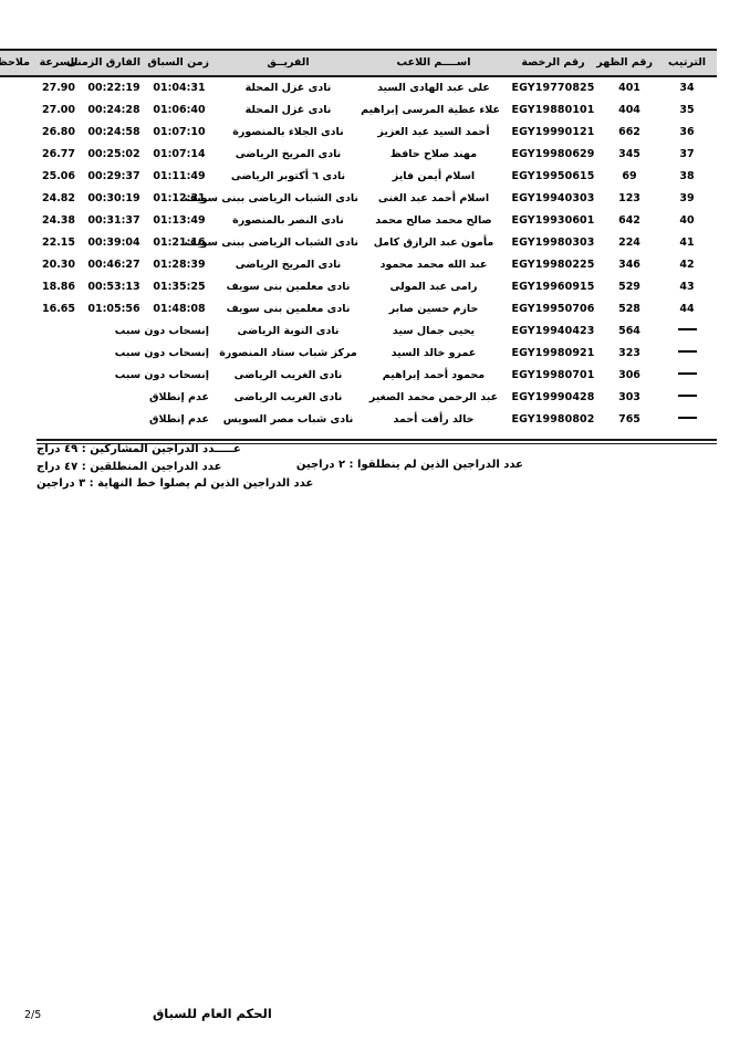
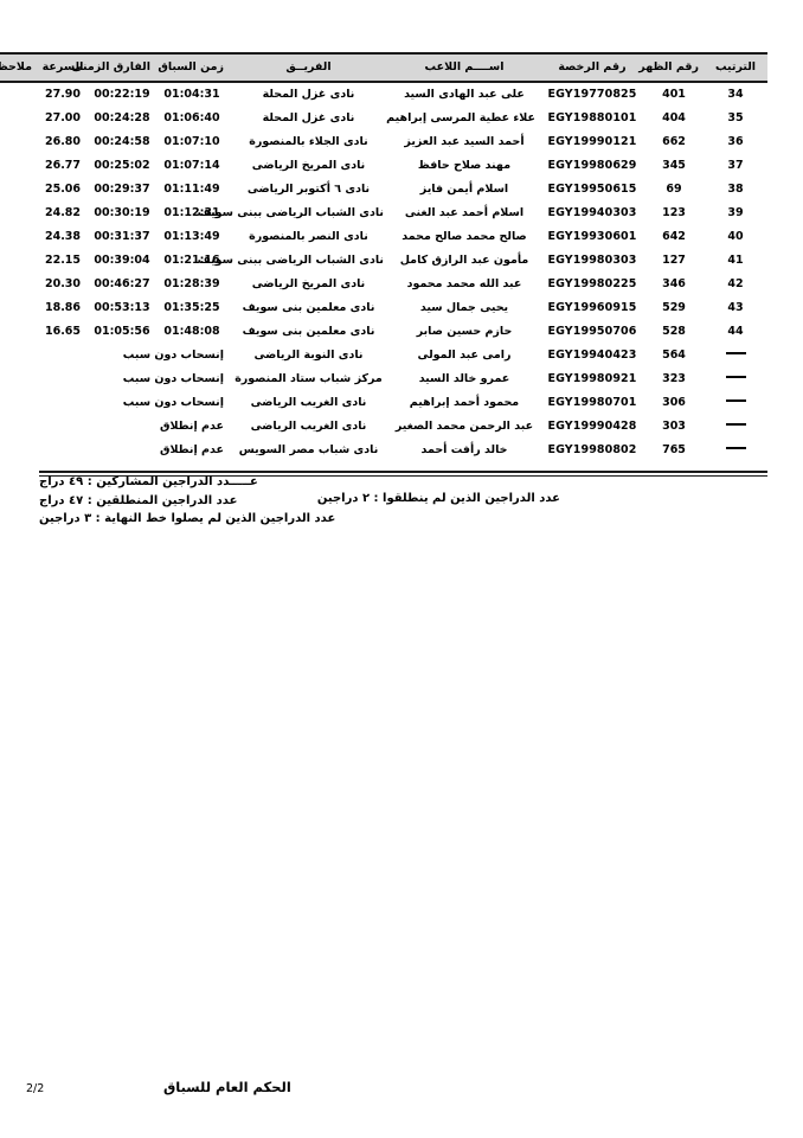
  الترتيب	رقم الظهر	رقم الرخصة	اســــم اللاعب	الفريــق	زمن السباق	الفارق الزمن	السرعة	ملاحظ
  34	401	EGY19770825	على عبد الهادى السيد	نادى غزل المحلة	01:04:31	00:22:19	27.90
  35	404	EGY19880101	علاء عطية المرسى إبراهيم	نادى غزل المحلة	01:06:40	00:24:28	27.00
  36	662	EGY19990121	أحمد السيد عبد العزيز	نادى الجلاء بالمنصورة	01:07:10	00:24:58	26.80
  37	345	EGY19980629	مهند صلاح حافظ	نادى المريخ الرياضى	01:07:14	00:25:02	26.77
  38	69	EGY19950615	اسلام أيمن فايز	نادى ٦ أكتوبر الرياضى	01:11:49	00:29:37	25.06
  39	123	EGY19940303	اسلام أحمد عبد الغنى	نادى الشباب الرياضى ببنى سويف	01:12:31	00:30:19	24.82
  40	642	EGY19930601	صالح محمد صالح محمد	نادى النصر بالمنصورة	01:13:49	00:31:37	24.38
- 41	224	EGY19980303	مأمون عبد الرازق كامل	نادى الشباب الرياضى ببنى سويف	01:21:16	00:39:04	22.15
+ 41	127	EGY19980303	مأمون عبد الرازق كامل	نادى الشباب الرياضى ببنى سويف	01:21:16	00:39:04	22.15
  42	346	EGY19980225	عبد الله محمد محمود	نادى المريخ الرياضى	01:28:39	00:46:27	20.30
- 43	529	EGY19960915	رامى عبد المولى	نادى معلمين بنى سويف	01:35:25	00:53:13	18.86
+ 43	529	EGY19960915	يحيى جمال سيد	نادى معلمين بنى سويف	01:35:25	00:53:13	18.86
  44	528	EGY19950706	حازم حسين صابر	نادى معلمين بنى سويف	01:48:08	01:05:56	16.65
- 	564	EGY19940423	يحيى جمال سيد	نادى النوبة الرياضى	إنسحاب دون سبب
+ 	564	EGY19940423	رامى عبد المولى	نادى النوبة الرياضى	إنسحاب دون سبب
  	323	EGY19980921	عمرو خالد السيد	مركز شباب ستاد المنصورة	إنسحاب دون سبب
  	306	EGY19980701	محمود أحمد إبراهيم	نادى الغريب الرياضى	إنسحاب دون سبب
  	303	EGY19990428	عبد الرحمن محمد الصغير	نادى الغريب الرياضى	عدم إنطلاق
  	765	EGY19980802	خالد رأفت أحمد	نادى شباب مصر السويس	عدم إنطلاق
  عـــــدد الدراجين المشاركين : ٤٩ دراج
  عدد الدراجين المنطلقين : ٤٧ دراج
  عدد الدراجين الذين لم يصلوا خط النهاية : ٣ دراجين
  عدد الدراجين الذين لم ينطلقوا : ٢ دراجين
- 2/5
+ 2/2
  الحكم العام للسباق
